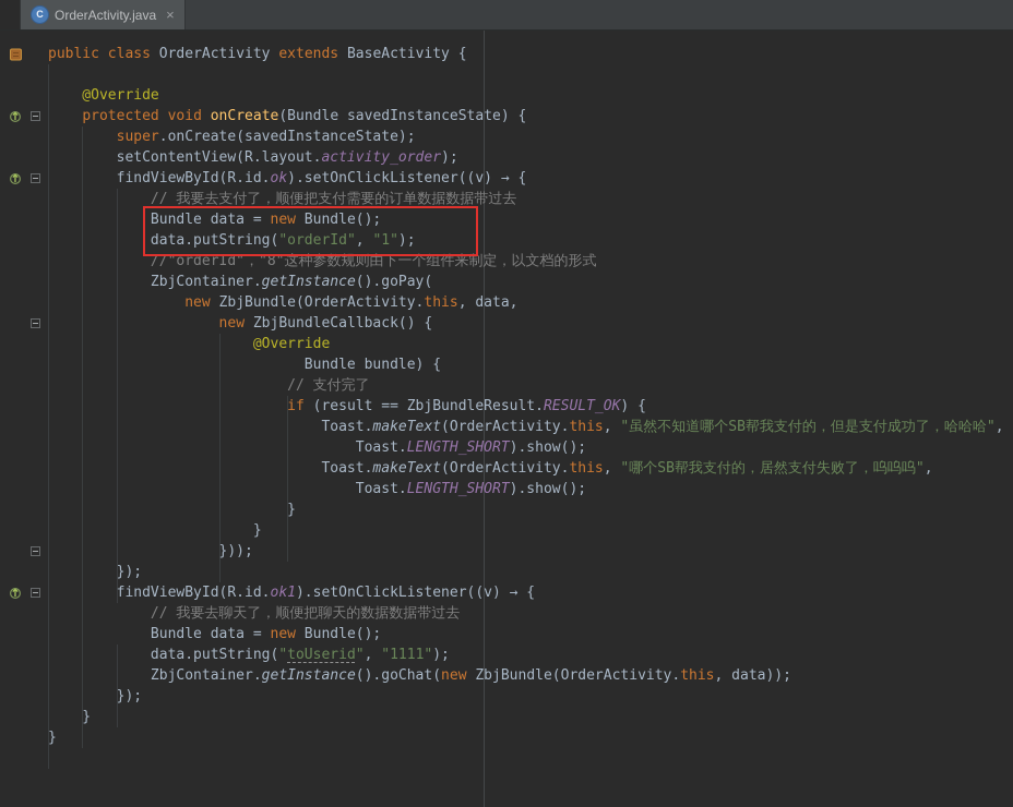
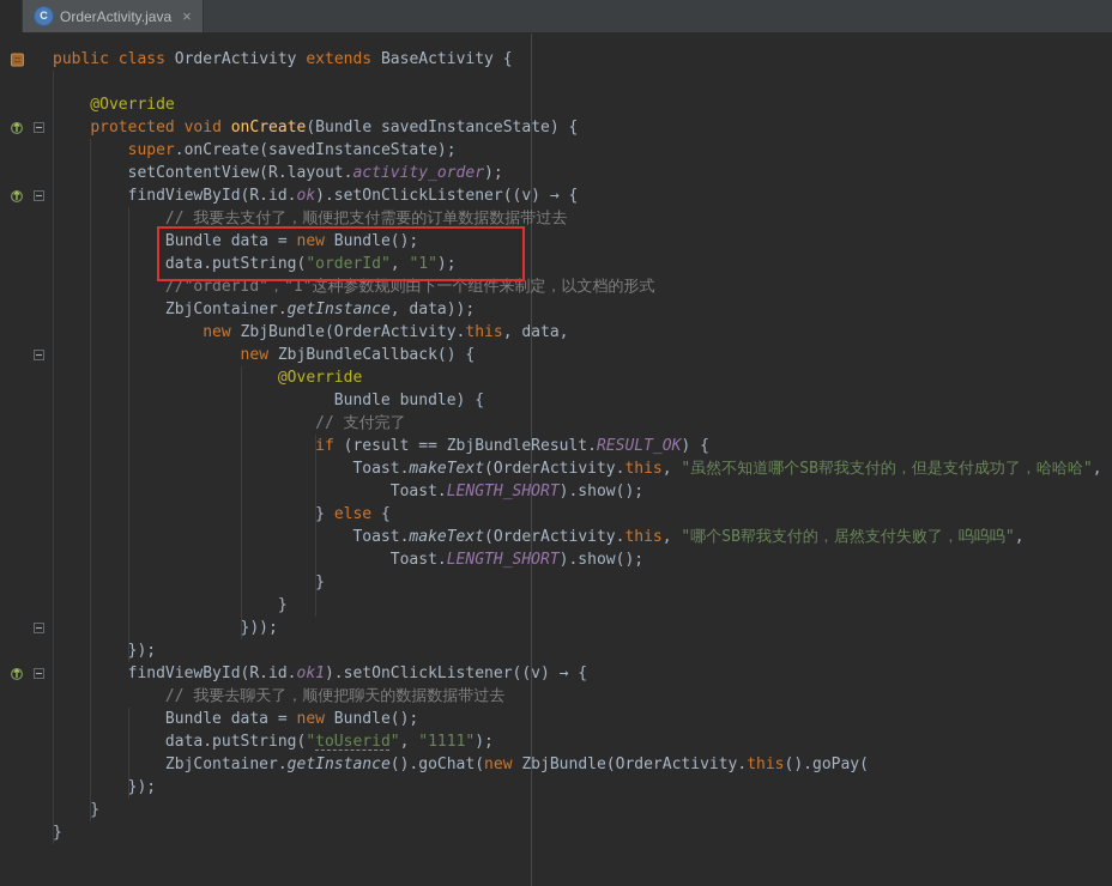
  C
  OrderActivity.java
  ×
  public class OrderActivity extends BaseActivity {
  @Override
  protected void onCreate(Bundle savedInstanceState) {
  super.onCreate(savedInstanceState);
  setContentView(R.layout.activity_order);
  findViewById(R.id.ok).setOnClickListener((v) → {
  // 我要去支付了，顺便把支付需要的订单数据数据带过去
  Bundle data = new Bundle();
  data.putString("orderId", "1");
- //"orderId"，"8"这种参数规则由下一个组件来制定，以文档的形式
+ //"orderId"，"1"这种参数规则由下一个组件来制定，以文档的形式
- ZbjContainer.getInstance().goPay(
+ ZbjContainer.getInstance, data));
  new ZbjBundle(OrderActivity.this, data,
  new ZbjBundleCallback() {
  @Override
  Bundle bundle) {
  // 支付完了
  if (result == ZbjBundleResult.RESULT_OK) {
  Toast.makeText(OrderActivity.this, "虽然不知道哪个SB帮我支付的，但是支付成功了，哈哈哈",
  Toast.LENGTH_SHORT).show();
+ } else {
  Toast.makeText(OrderActivity.this, "哪个SB帮我支付的，居然支付失败了，呜呜呜",
  Toast.LENGTH_SHORT).show();
  }
  }
  }));
  });
  findViewById(R.id.ok1).setOnClickListener((v) → {
  // 我要去聊天了，顺便把聊天的数据数据带过去
  Bundle data = new Bundle();
  data.putString("toUserid", "1111");
- ZbjContainer.getInstance().goChat(new ZbjBundle(OrderActivity.this, data));
+ ZbjContainer.getInstance().goChat(new ZbjBundle(OrderActivity.this().goPay(
  });
  }
  }
